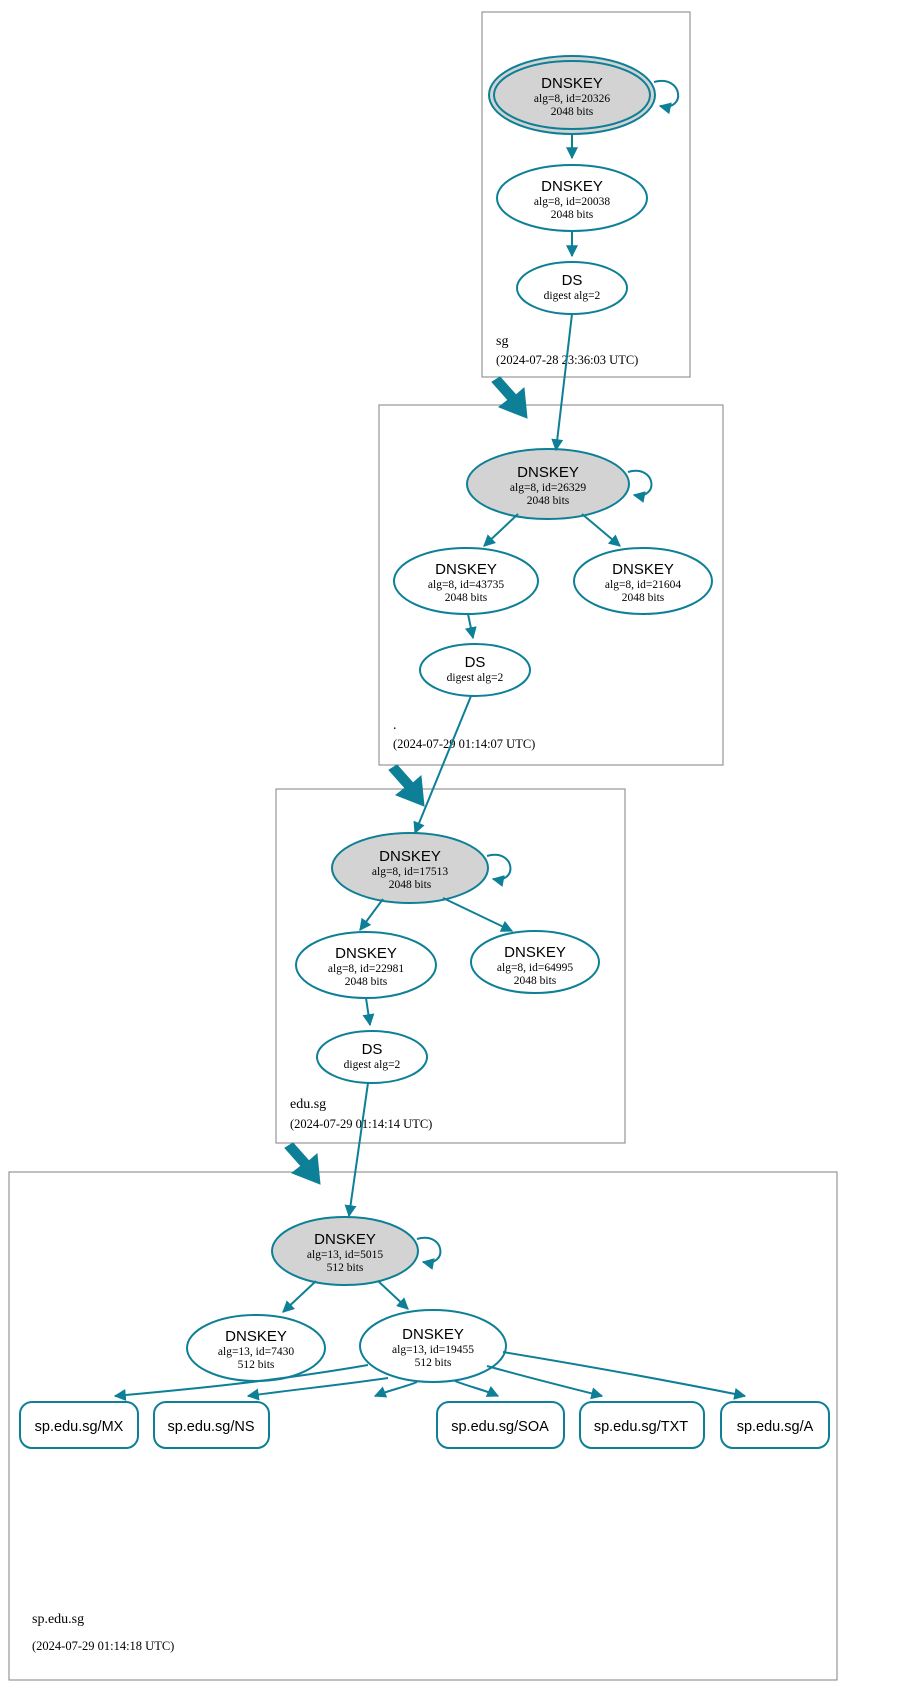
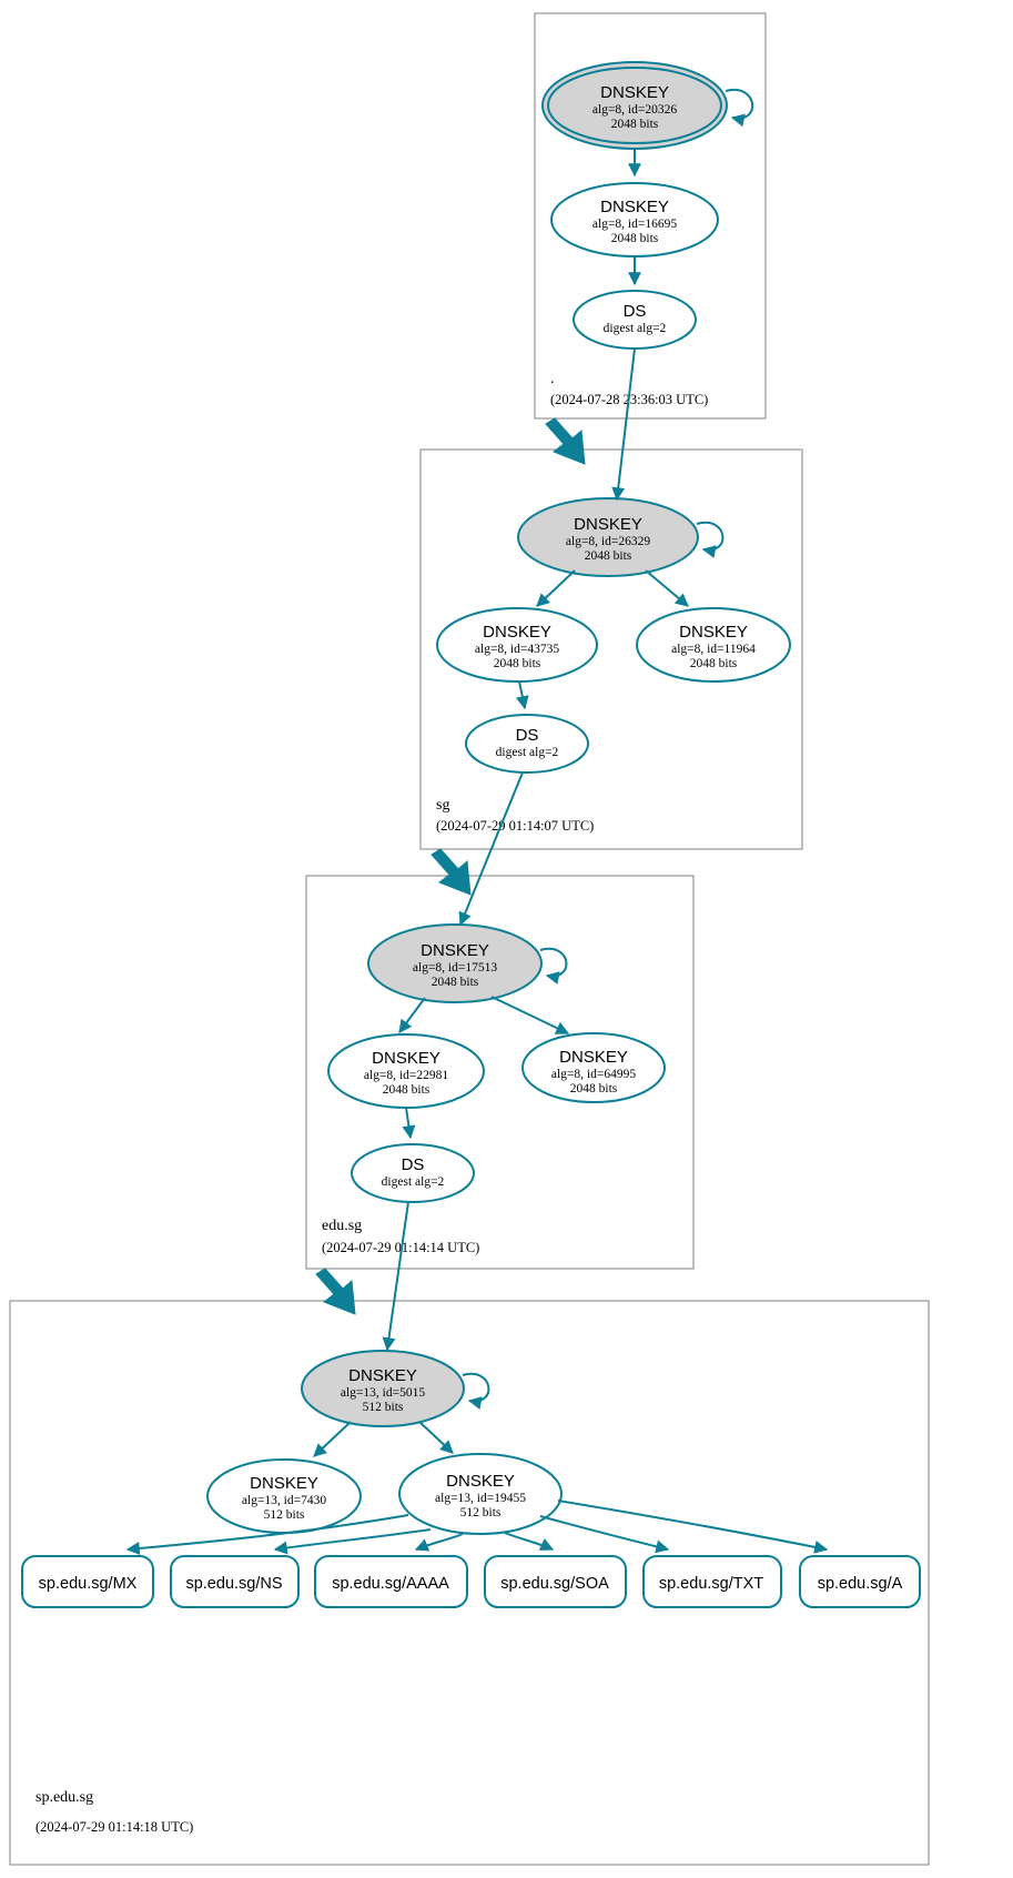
  DNSKEY
  alg=8, id=20326
  2048 bits
  DNSKEY
- alg=8, id=20038
+ alg=8, id=16695
  2048 bits
  DS
  digest alg=2
- sg
+ .
  (2024-07-28 23:36:03 UTC)
  DNSKEY
  alg=8, id=26329
  2048 bits
  DNSKEY
  alg=8, id=43735
  2048 bits
  DNSKEY
- alg=8, id=21604
+ alg=8, id=11964
  2048 bits
  DS
  digest alg=2
- .
+ sg
  (2024-07-2 01:14:07 UTC)
  DNSKEY
  alg=8, id=17513
  2048 bits
  DNSKEY
  alg=8, id=22981
  2048 bits
  DNSKEY
  alg=8, id=64995
  2048 bits
  DS
  digest alg=2
  edu.sg
  (2024-07-29 01:14:14 UTC)
  DNSKEY
  alg=13, id=5015
  512 bits
  DNSKEY
  alg=13, id=7430
  512 bits
  DNSKEY
  alg=13, id=19455
  512 bits
  sp.edu.sg/MX
  sp.edu.sg/NS
+ sp.edu.sg/AAAA
  sp.edu.sg/SOA
  sp.edu.sg/TXT
  sp.edu.sg/A
  sp.edu.sg
  (2024-07-29 01:14:18 UTC)
